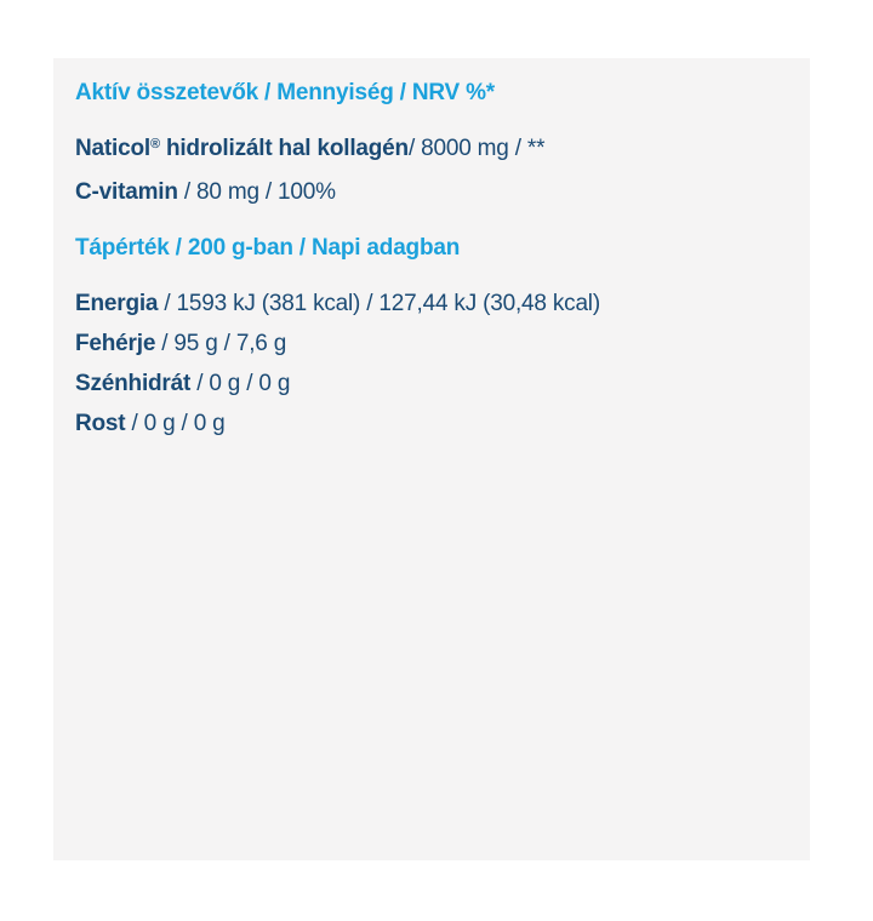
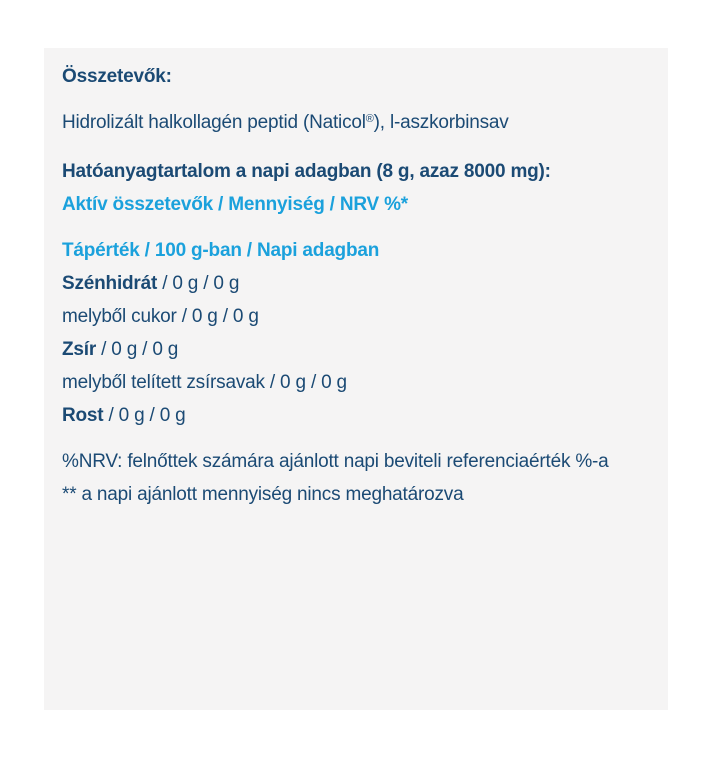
+ Összetevők:
+ Hidrolizált halkollagén peptid (Naticol®), l-aszkorbinsav
+ Hatóanyagtartalom a napi adagban (8 g, azaz 8000 mg):
  Aktív összetevők / Mennyiség / NRV %*
- Naticol® hidrolizált hal kollagén/ 8000 mg / **
- C-vitamin / 80 mg / 100%
- Tápérték / 200 g-ban / Napi adagban
+ Tápérték / 100 g-ban / Napi adagban
- Energia / 1593 kJ (381 kcal) / 127,44 kJ (30,48 kcal)
- Fehérje / 95 g / 7,6 g
  Szénhidrát / 0 g / 0 g
+ melyből cukor / 0 g / 0 g
+ Zsír / 0 g / 0 g
+ melyből telített zsírsavak / 0 g / 0 g
  Rost / 0 g / 0 g
+ %NRV: felnőttek számára ajánlott napi beviteli referenciaérték %-a
+ ** a napi ajánlott mennyiség nincs meghatározva
